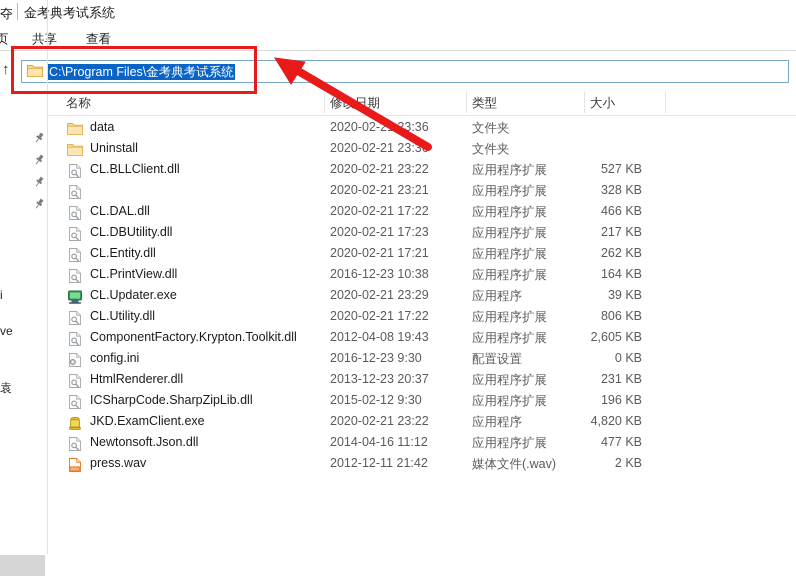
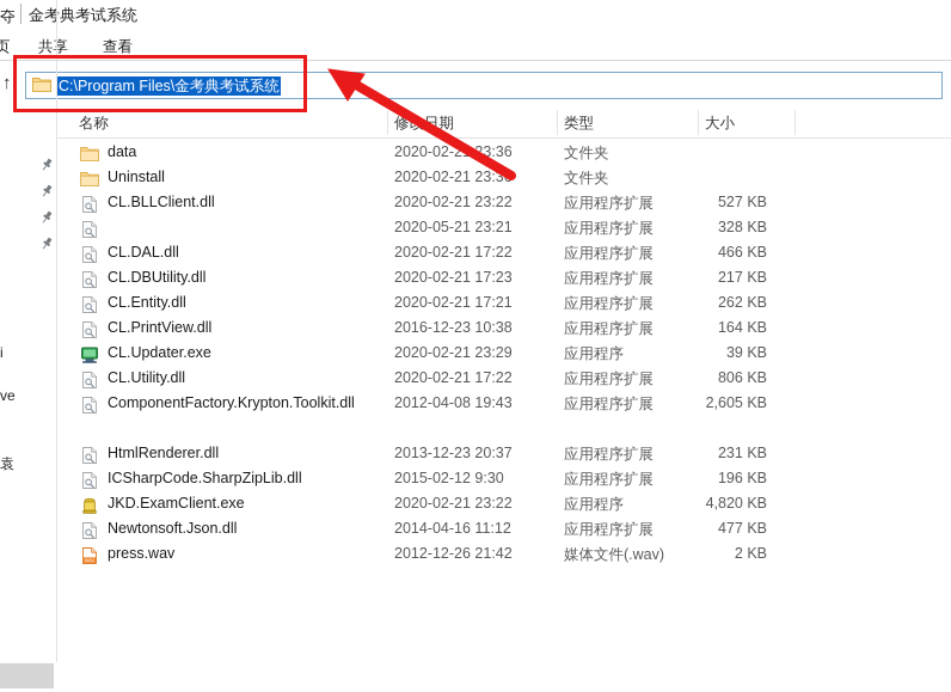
  夺
  金考典考试系统
  页
  共享
  查看
  ↑
  C:\Program Files\金考典考试系统
  i
  ve
  袁
  名称
  修日期
  类型
  大小
  data
  2020-02-23:36
  文件夹
  Uninstall
  2020-02-21 23:3
  文件夹
  CL.BLLClient.dll
  2020-02-21 23:22
  应用程序扩展
  527 KB
- 2020-02-21 23:21
+ 2020-05-21 23:21
  应用程序扩展
  328 KB
  CL.DAL.dll
  2020-02-21 17:22
  应用程序扩展
  466 KB
  CL.DBUtility.dll
  2020-02-21 17:23
  应用程序扩展
  217 KB
  CL.Entity.dll
  2020-02-21 17:21
  应用程序扩展
  262 KB
  CL.PrintView.dll
  2016-12-23 10:38
  应用程序扩展
  164 KB
  CL.Updater.exe
  2020-02-21 23:29
  应用程序
  39 KB
  CL.Utility.dll
  2020-02-21 17:22
  应用程序扩展
  806 KB
  ComponentFactory.Krypton.Toolkit.dll
  2012-04-08 19:43
  应用程序扩展
  2,605 KB
- config.ini
- 2016-12-23 9:30
- 配置设置
- 0 KB
  HtmlRenderer.dll
  2013-12-23 20:37
  应用程序扩展
  231 KB
  ICSharpCode.SharpZipLib.dll
  2015-02-12 9:30
  应用程序扩展
  196 KB
  JKD.ExamClient.exe
  2020-02-21 23:22
  应用程序
  4,820 KB
  Newtonsoft.Json.dll
  2014-04-16 11:12
  应用程序扩展
  477 KB
  press.wav
- 2012-12-11 21:42
+ 2012-12-26 21:42
  媒体文件(.wav)
  2 KB
